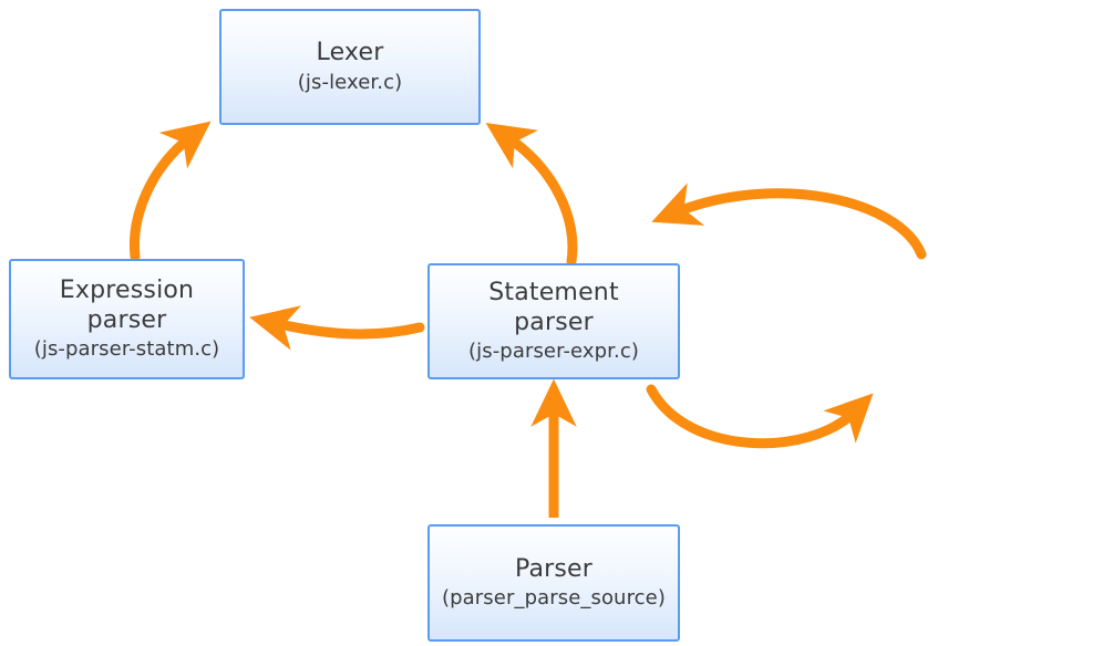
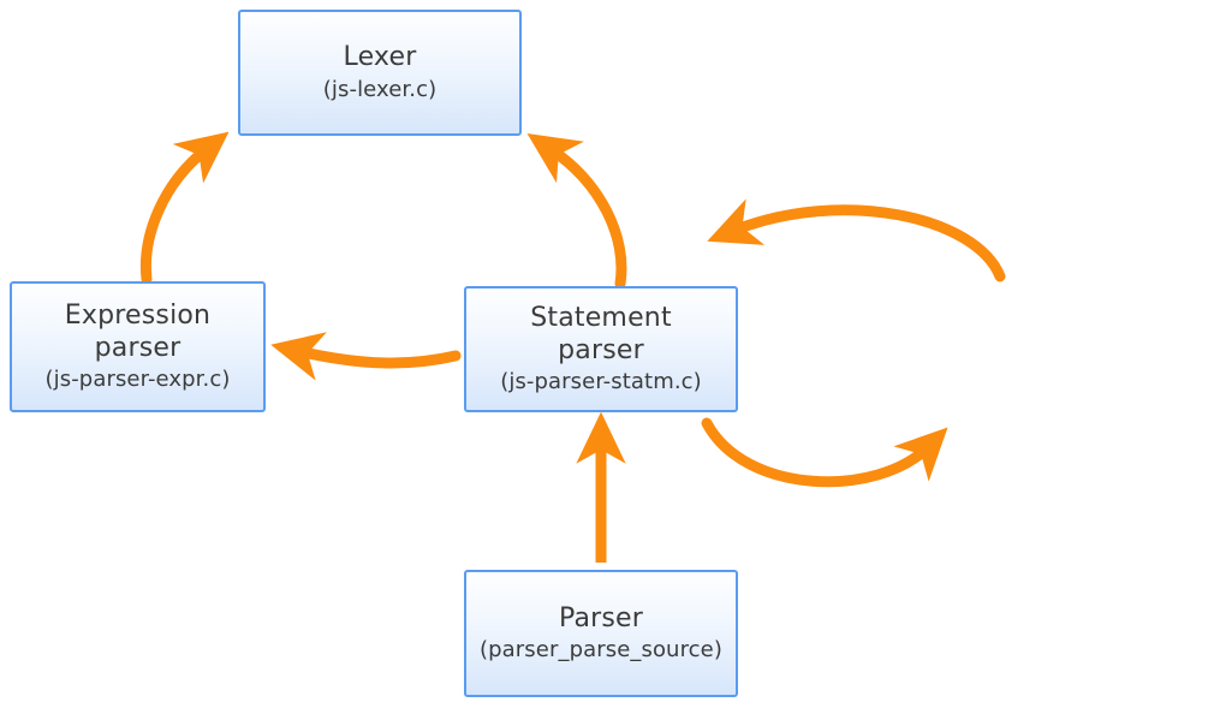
  Lexer
  (js-lexer.c)
  Expression parser
- (js-parser-statm.c)
+ (js-parser-expr.c)
  Statement parser
- (js-parser-expr.c)
+ (js-parser-statm.c)
  Parser
  (parser_parse_source)
